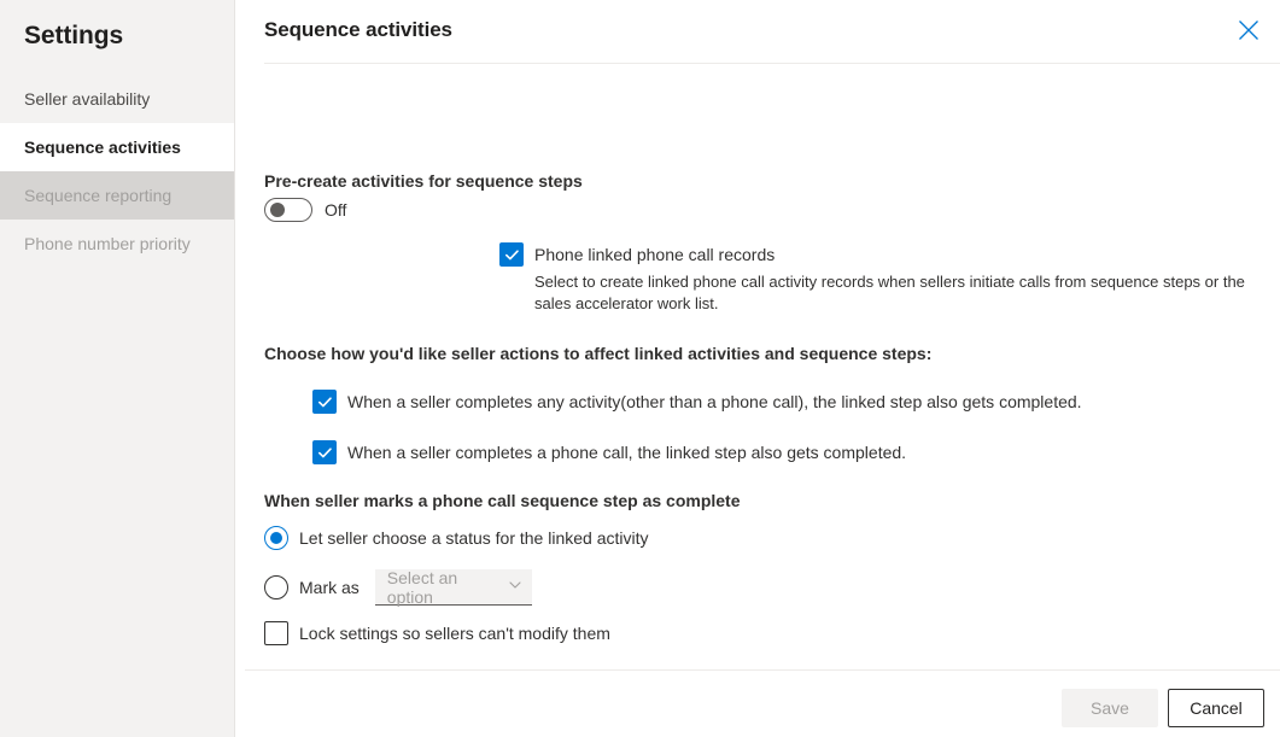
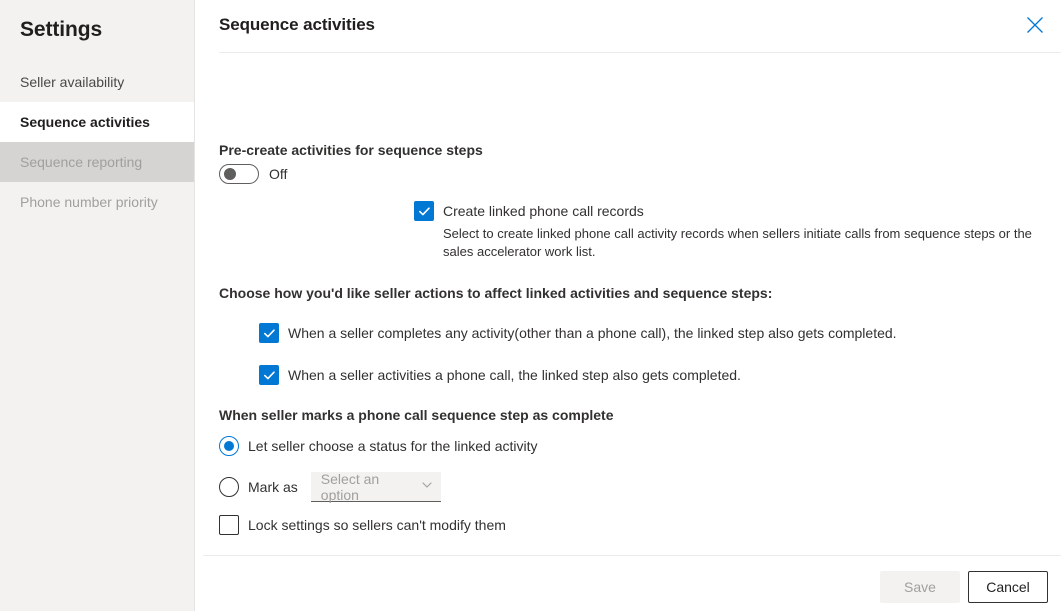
  Settings
  Seller availability
  Sequence activities
  Sequence reporting
  Phone number priority
  Sequence activities
  Pre-create activities for sequence steps
  Off
- Phone linked phone call records
+ Create linked phone call records
  Select to create linked phone call activity records when sellers initiate calls from sequence steps or the sales accelerator work list.
  Choose how you'd like seller actions to affect linked activities and sequence steps:
  When a seller completes any activity(other than a phone call), the linked step also gets completed.
- When a seller completes a phone call, the linked step also gets completed.
+ When a seller activities a phone call, the linked step also gets completed.
  When seller marks a phone call sequence step as complete
  Let seller choose a status for the linked activity
  Mark as
  Select an option
  Lock settings so sellers can't modify them
  Save
  Cancel
